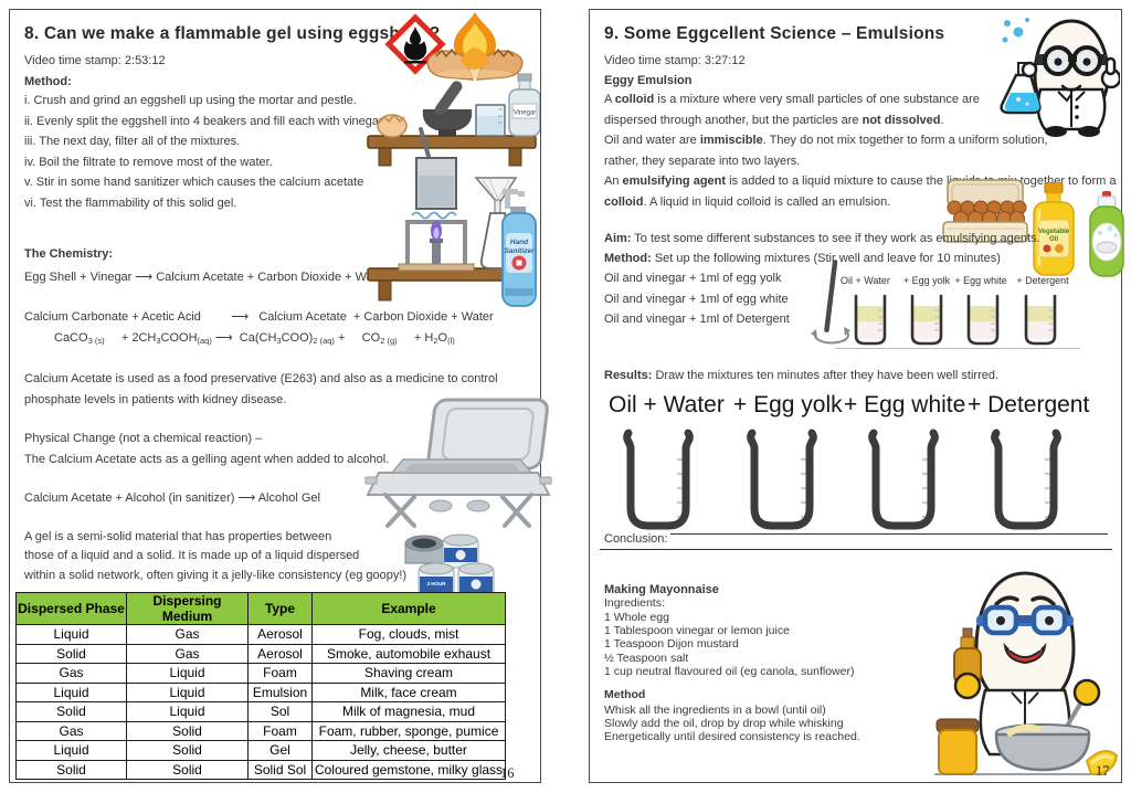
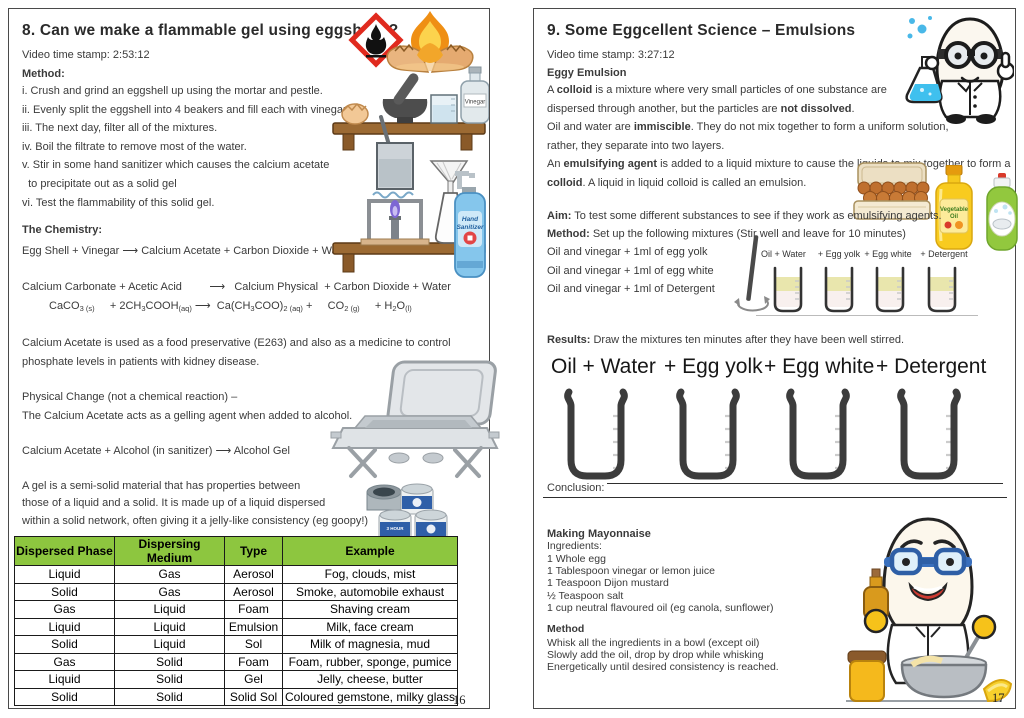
  8. Can we make a flammable gel using eggsh
  Video time stamp: 2:53:12
  Method:
  i. Crush and grind an eggshell up using the mortar and pestle.
  ii. Evenly split the eggshell into 4 beakers and fill each with vinega
  iii. The next day, filter all of the mixtures.
  iv. Boil the filtrate to remove most of the water.
  v. Stir in some hand sanitizer which causes the calcium acetate
+ to precipitate out as a solid gel
  vi. Test the flammability of this solid gel.
  The Chemistry:
  Egg Shell + Vinegar ⟶ Calcium Acetate + Carbon Dioxide + W
- Calcium Carbonate + Acetic Acid ⟶ Calcium Acetate + Carbon Dioxide + Water
+ Calcium Carbonate + Acetic Acid ⟶ Calcium Physical + Carbon Dioxide + Water
  CaCO3 (s) + 2CH3COOH(aq) ⟶ Ca(CH3COO)2 (aq) + CO2 (g) + H2O(l)
  Calcium Acetate is used as a food preservative (E263) and also as a medicine to control
  phosphate levels in patients with kidney disease.
  Physical Change (not a chemical reaction) –
  The Calcium Acetate acts as a gelling agent when added to alcohol.
  Calcium Acetate + Alcohol (in sanitizer) ⟶ Alcohol Gel
  A gel is a semi-solid material that has properties between
  those of a liquid and a solid. It is made up of a liquid dispersed
  within a solid network, often giving it a jelly-like consistency (eg goopy!)
  Dispersed Phase	Dispersing Medium	Type	Example
  Liquid	Gas	Aerosol	Fog, clouds, mist
  Solid	Gas	Aerosol	Smoke, automobile exhaust
  Gas	Liquid	Foam	Shaving cream
  Liquid	Liquid	Emulsion	Milk, face cream
  Solid	Liquid	Sol	Milk of magnesia, mud
  Gas	Solid	Foam	Foam, rubber, sponge, pumice
  Liquid	Solid	Gel	Jelly, cheese, butter
  Solid	Solid	Solid Sol	Coloured gemstone, milky glass
  16
  9. Some Eggcellent Science – Emulsions
  Video time stamp: 3:27:12
  Eggy Emulsion
  A colloid is a mixture where very small particles of one substance are
  dispersed through another, but the particles are not dissolved.
  Oil and water are immiscible. They do not mix together to form a uniform solution,
  rather, they separate into two layers.
  An emulsifying agent is added to a liquid mixture to cause the l together to form a
  colloid. A liquid in liquid colloid is called an emulsion.
  Aim: To test some different substances to see if they work as emulsifying agents.
  Method: Set up the following mixtures (Stir well and leave for 10 minutes)
  Oil and vinegar + 1ml of egg yolk
  Oil and vinegar + 1ml of egg white
  Oil and vinegar + 1ml of Detergent
  Oil + Water
  + Egg yolk
  + Egg white
  + Detergent
  Results: Draw the mixtures ten minutes after they have been well stirred.
  Oil + Water
  + Egg yolk
  + Egg white
  + Detergent
  Conclusion:
  Making Mayonnaise
  Ingredients:
  1 Whole egg
  1 Tablespoon vinegar or lemon juice
  1 Teaspoon Dijon mustard
  ½ Teaspoon salt
  1 cup neutral flavoured oil (eg canola, sunflower)
  Method
- Whisk all the ingredients in a bowl (until oil)
+ Whisk all the ingredients in a bowl (except oil)
  Slowly add the oil, drop by drop while whisking
  Energetically until desired consistency is reached.
  17
